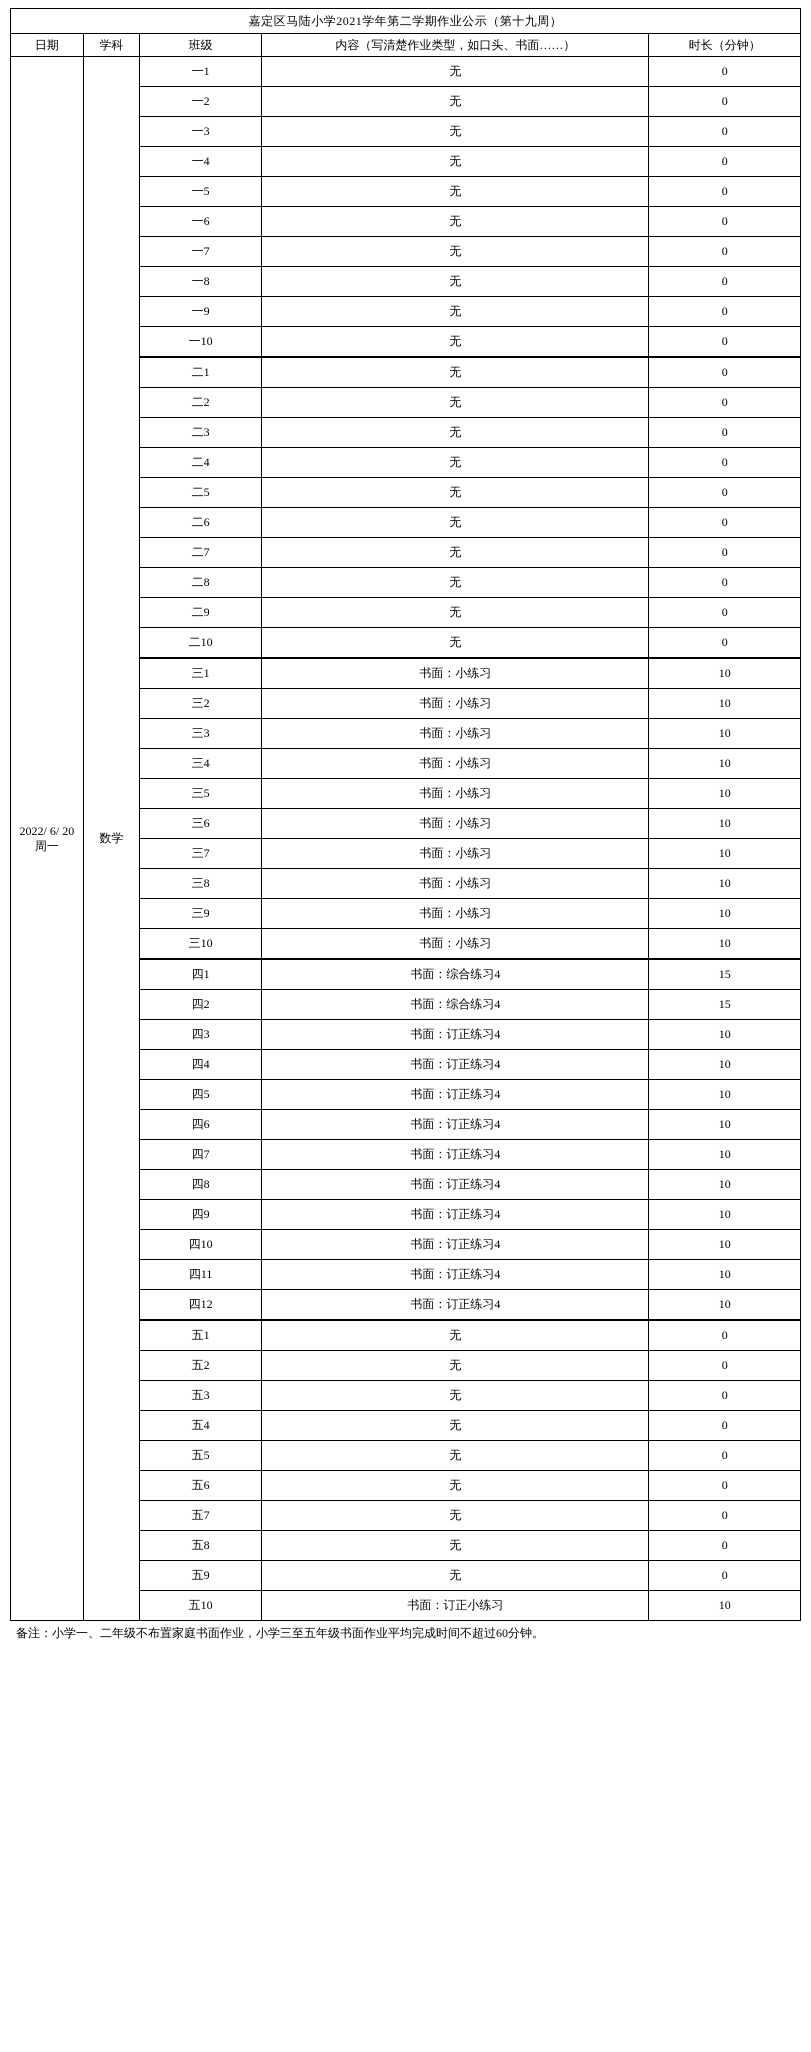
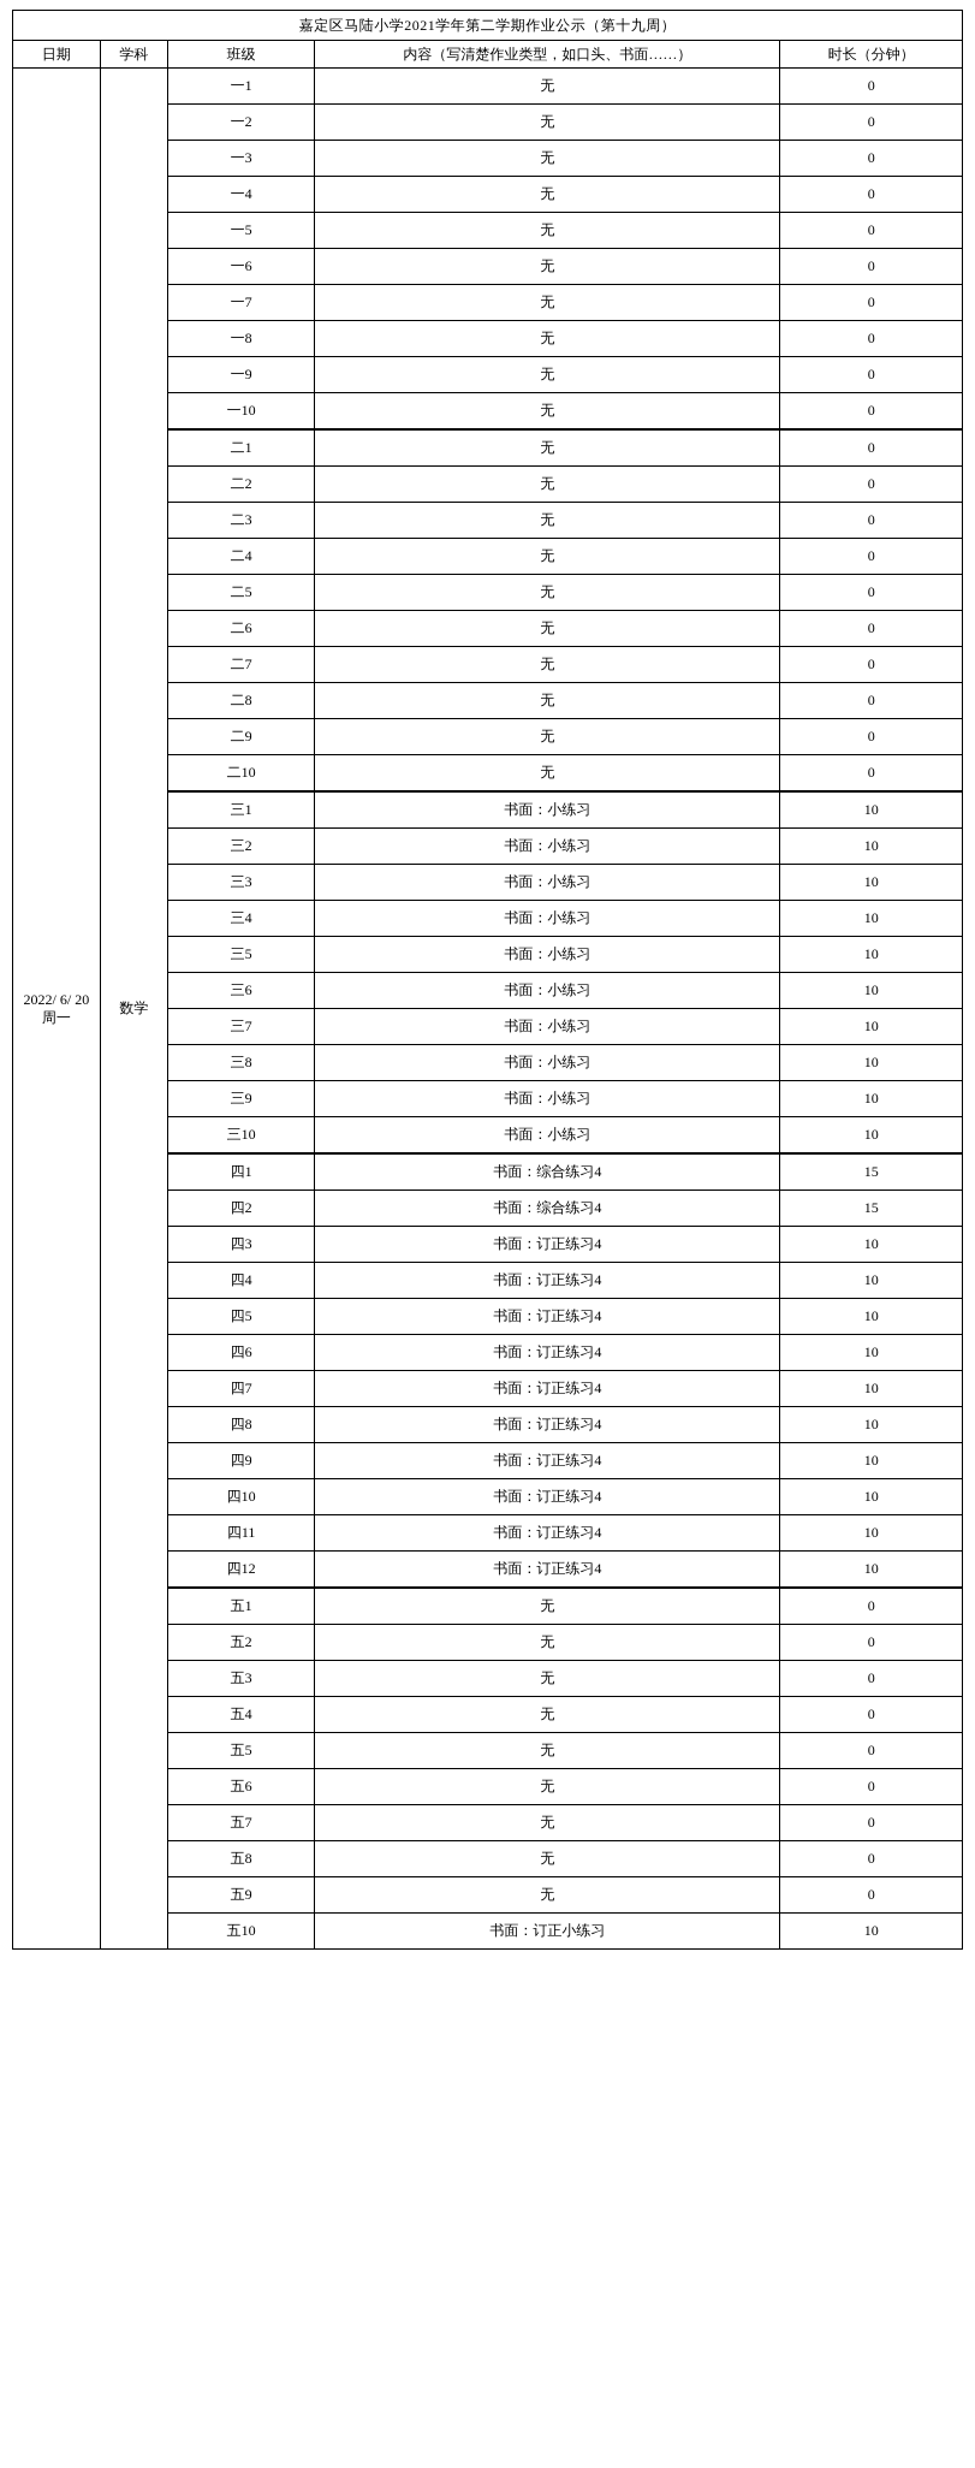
  嘉定区马陆小学2021学年第二学期作业公示（第十九周）
  日期	学科	班级	内容（写清楚作业类型，如口头、书面……）	时长（分钟）
  2022/ 6/ 20周一	数学	一1	无	0
  一2	无	0
  一3	无	0
  一4	无	0
  一5	无	0
  一6	无	0
  一7	无	0
  一8	无	0
  一9	无	0
  一10	无	0
  二1	无	0
  二2	无	0
  二3	无	0
  二4	无	0
  二5	无	0
  二6	无	0
  二7	无	0
  二8	无	0
  二9	无	0
  二10	无	0
  三1	书面：小练习	10
  三2	书面：小练习	10
  三3	书面：小练习	10
  三4	书面：小练习	10
  三5	书面：小练习	10
  三6	书面：小练习	10
  三7	书面：小练习	10
  三8	书面：小练习	10
  三9	书面：小练习	10
  三10	书面：小练习	10
  四1	书面：综合练习4	15
  四2	书面：综合练习4	15
  四3	书面：订正练习4	10
  四4	书面：订正练习4	10
  四5	书面：订正练习4	10
  四6	书面：订正练习4	10
  四7	书面：订正练习4	10
  四8	书面：订正练习4	10
  四9	书面：订正练习4	10
  四10	书面：订正练习4	10
  四11	书面：订正练习4	10
  四12	书面：订正练习4	10
  五1	无	0
  五2	无	0
  五3	无	0
  五4	无	0
  五5	无	0
  五6	无	0
  五7	无	0
  五8	无	0
  五9	无	0
  五10	书面：订正小练习	10
- 备注：小学一、二年级不布置家庭书面作业，小学三至五年级书面作业平均完成时间不超过60分钟。
